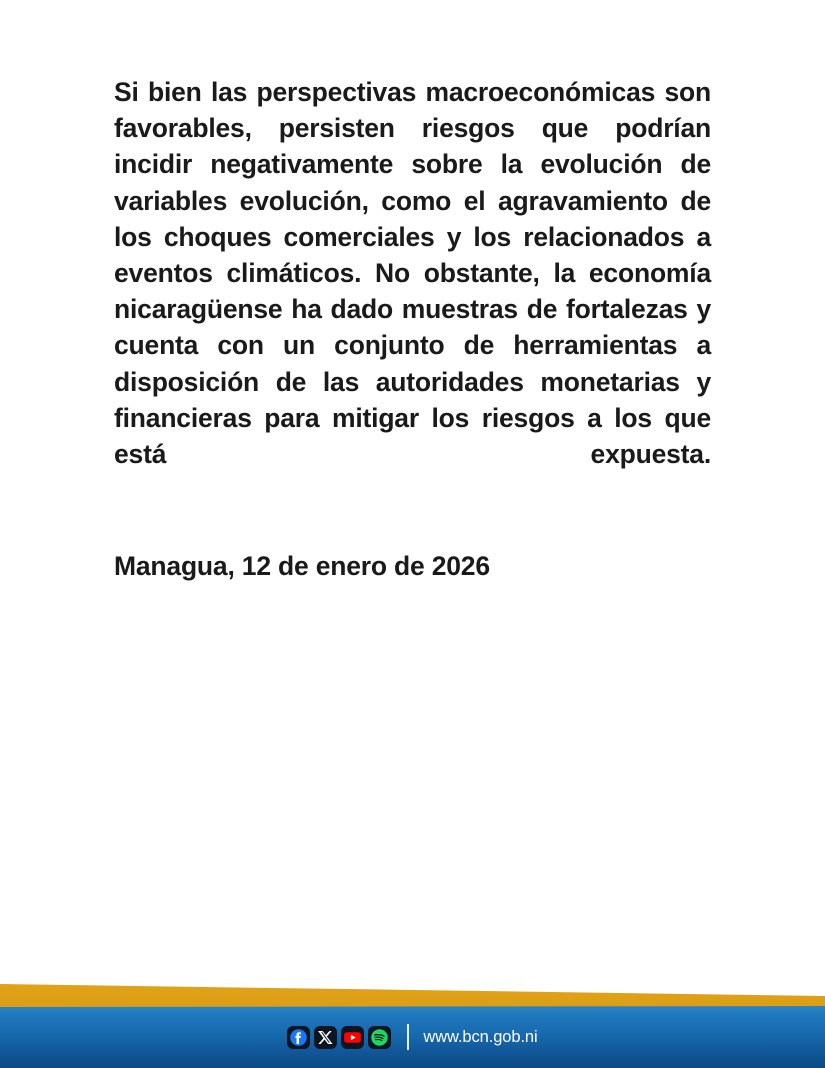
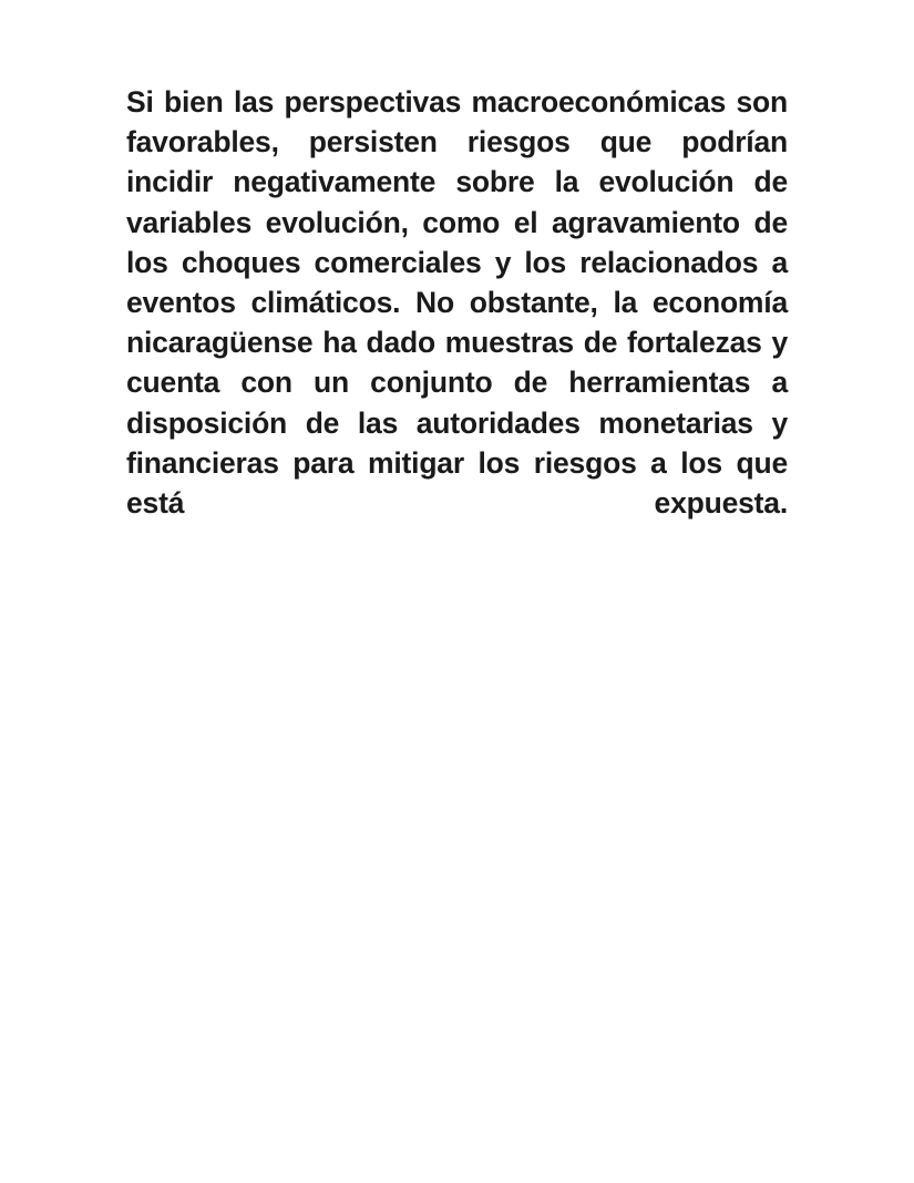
  Si bien las perspectivas macroeconómicas son favorables, persisten riesgos que podrían incidir negativamente sobre la evolución de variables evolución, como el agravamiento de los choques comerciales y los relacionados a eventos climáticos. No obstante, la economía nicaragüense ha dado muestras de fortalezas y cuenta con un conjunto de herramientas a disposición de las autoridades monetarias y financieras para mitigar los riesgos a los que está expuesta.
- Managua, 12 de enero de 2026
- www.bcn.gob.ni
